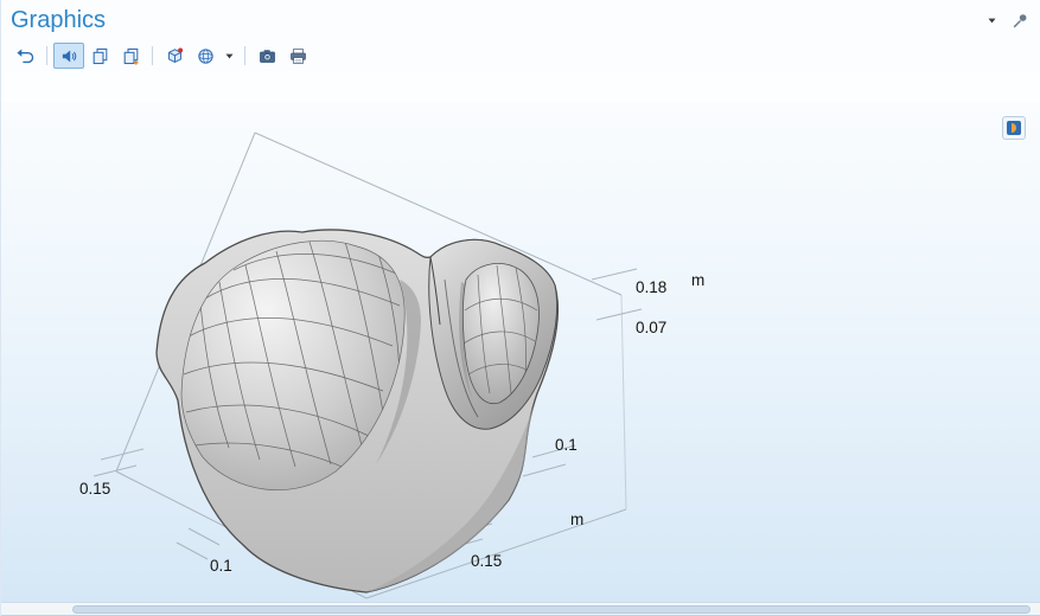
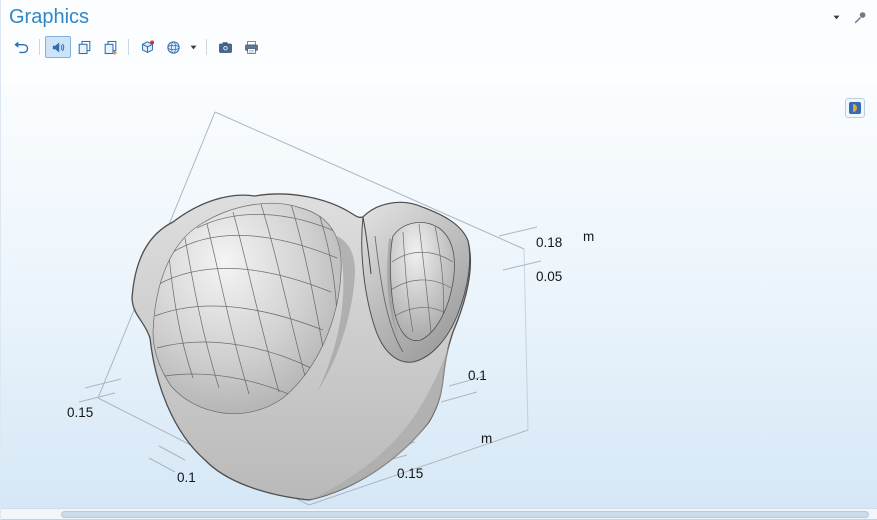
  Graphics
  0.18
  m
- 0.07
+ 0.05
  0.1
  m
  0.15
  0.1
  0.15
